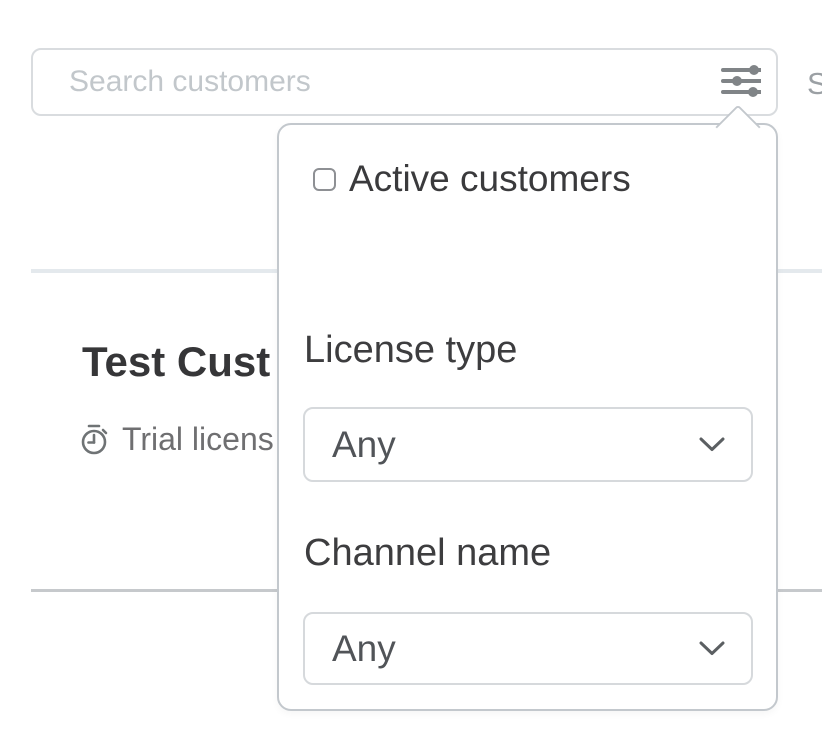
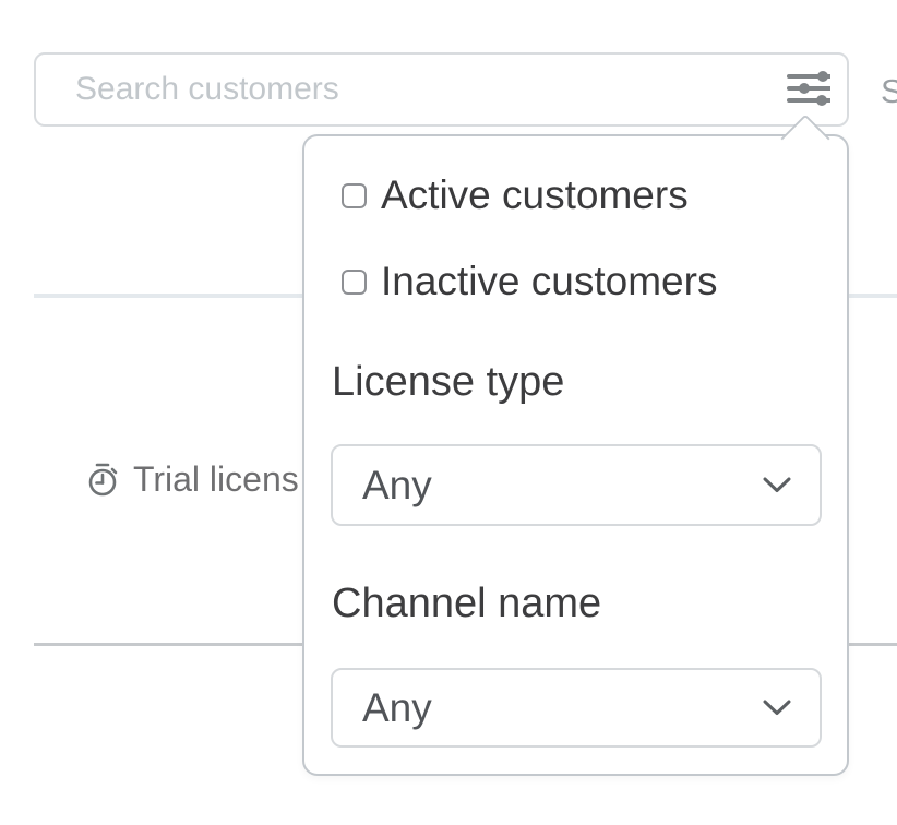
  Search customers
  S
- Test Cust
  Trial licens
  Active customers
+ Inactive customers
  License type
  Any
  Channel name
  Any
